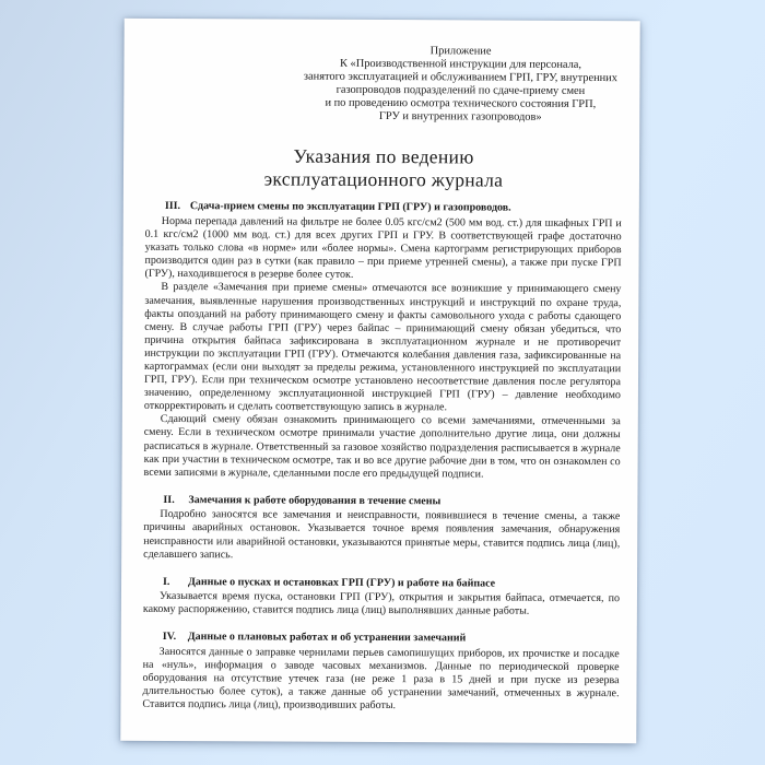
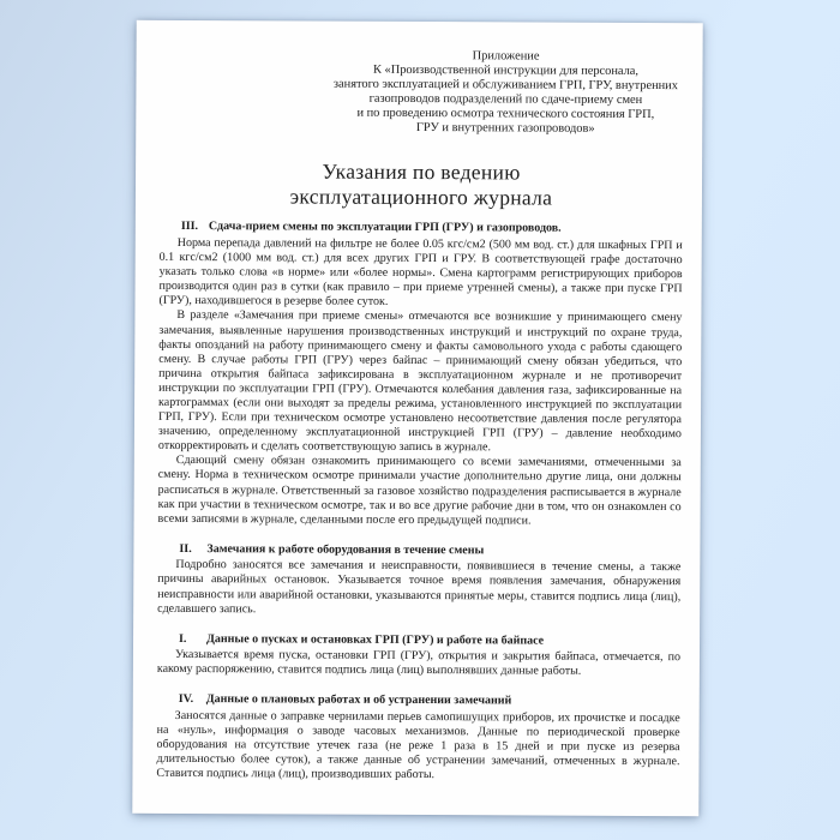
  Приложение
  К «Производственной инструкции для персонала,
  занятого эксплуатацией и обслуживанием ГРП, ГРУ, внутренних
  газопроводов подразделений по сдаче-приему смен
  и по проведению осмотра технического состояния ГРП,
  ГРУ и внутренних газопроводов»
  Указания по ведению
  эксплуатационного журнала
  III. Сдача-прием смены по эксплуатации ГРП (ГРУ) и газопроводов.
  Норма перепада давлений на фильтре не более 0.05 кгс/см2 (500 мм вод. ст.) для шкафных ГРП и 0.1 кгс/см2 (1000 мм вод. ст.) для всех других ГРП и ГРУ. В соответствующей графе достаточно указать только слова «в норме» или «более нормы». Смена картограмм регистрирующих приборов производится один раз в сутки (как правило – при приеме утренней смены), а также при пуске ГРП (ГРУ), находившегося в резерве более суток.
  В разделе «Замечания при приеме смены» отмечаются все возникшие у принимающего смену замечания, выявленные нарушения производственных инструкций и инструкций по охране труда, факты опозданий на работу принимающего смену и факты самовольного ухода с работы сдающего смену. В случае работы ГРП (ГРУ) через байпас – принимающий смену обязан убедиться, что причина открытия байпаса зафиксирована в эксплуатационном журнале и не противоречит инструкции по эксплуатации ГРП (ГРУ). Отмечаются колебания давления газа, зафиксированные на картограммах (если они выходят за пределы режима, установленного инструкцией по эксплуатации ГРП, ГРУ). Если при техническом осмотре установлено несоответствие давления после регулятора значению, определенному эксплуатационной инструкцией ГРП (ГРУ) – давление необходимо откорректировать и сделать соответствующую запись в журнале.
- Сдающий смену обязан ознакомить принимающего со всеми замечаниями, отмеченными за смену. Если в техническом осмотре принимали участие дополнительно другие лица, они должны расписаться в журнале. Ответственный за газовое хозяйство подразделения расписывается в журнале как при участии в техническом осмотре, так и во все другие рабочие дни в том, что он ознакомлен со всеми записями в журнале, сделанными после его предыдущей подписи.
+ Сдающий смену обязан ознакомить принимающего со всеми замечаниями, отмеченными за смену. Норма в техническом осмотре принимали участие дополнительно другие лица, они должны расписаться в журнале. Ответственный за газовое хозяйство подразделения расписывается в журнале как при участии в техническом осмотре, так и во все другие рабочие дни в том, что он ознакомлен со всеми записями в журнале, сделанными после его предыдущей подписи.
  II. Замечания к работе оборудования в течение смены
  Подробно заносятся все замечания и неисправности, появившиеся в течение смены, а также причины аварийных остановок. Указывается точное время появления замечания, обнаружения неисправности или аварийной остановки, указываются принятые меры, ставится подпись лица (лиц), сделавшего запись.
  I. Данные о пусках и остановках ГРП (ГРУ) и работе на байпасе
  Указывается время пуска, остановки ГРП (ГРУ), открытия и закрытия байпаса, отмечается, по какому распоряжению, ставится подпись лица (лиц) выполнявших данные работы.
  IV. Данные о плановых работах и об устранении замечаний
  Заносятся данные о заправке чернилами перьев самопишущих приборов, их прочистке и посадке на «нуль», информация о заводе часовых механизмов. Данные по периодической проверке оборудования на отсутствие утечек газа (не реже 1 раза в 15 дней и при пуске из резерва длительностью более суток), а также данные об устранении замечаний, отмеченных в журнале. Ставится подпись лица (лиц), производивших работы.
